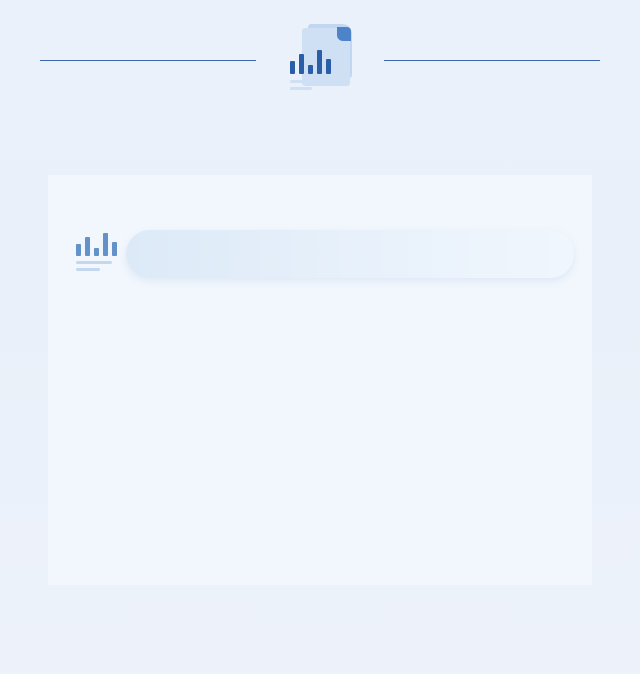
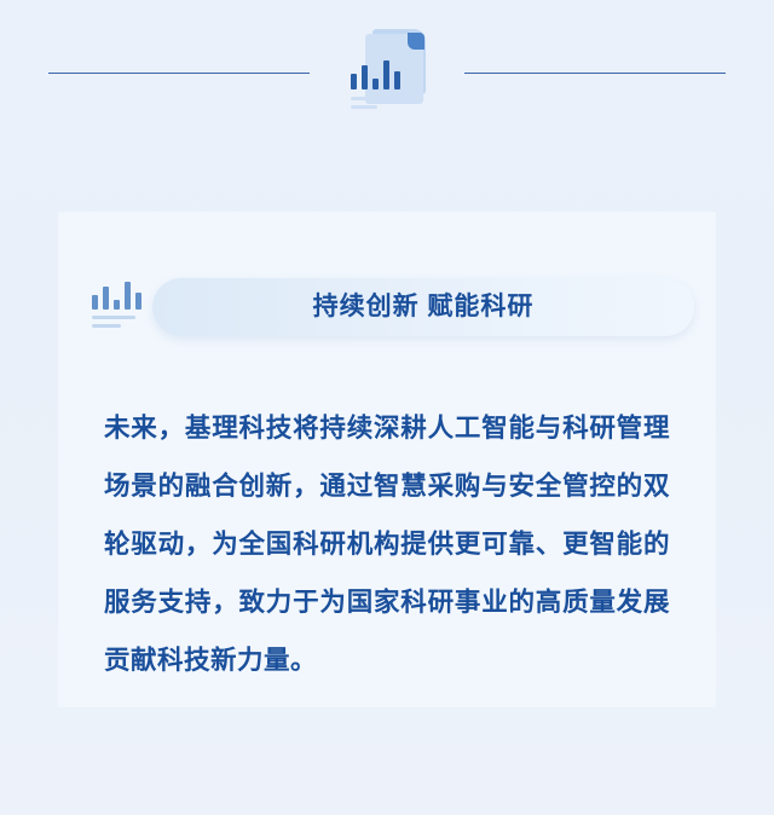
+ 持续创新 赋能科研
+ 未来，基理科技将持续深耕人工智能与科研管理场景的融合创新，通过智慧采购与安全管控的双轮驱动，为全国科研机构提供更可靠、更智能的服务支持，致力于为国家科研事业的高质量发展贡献科技新力量。
